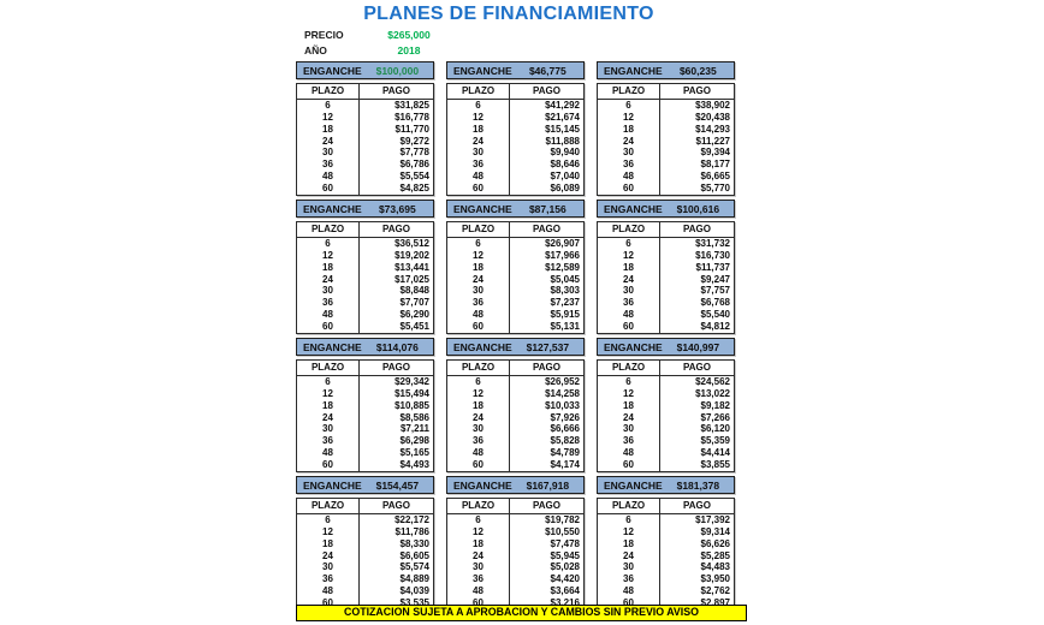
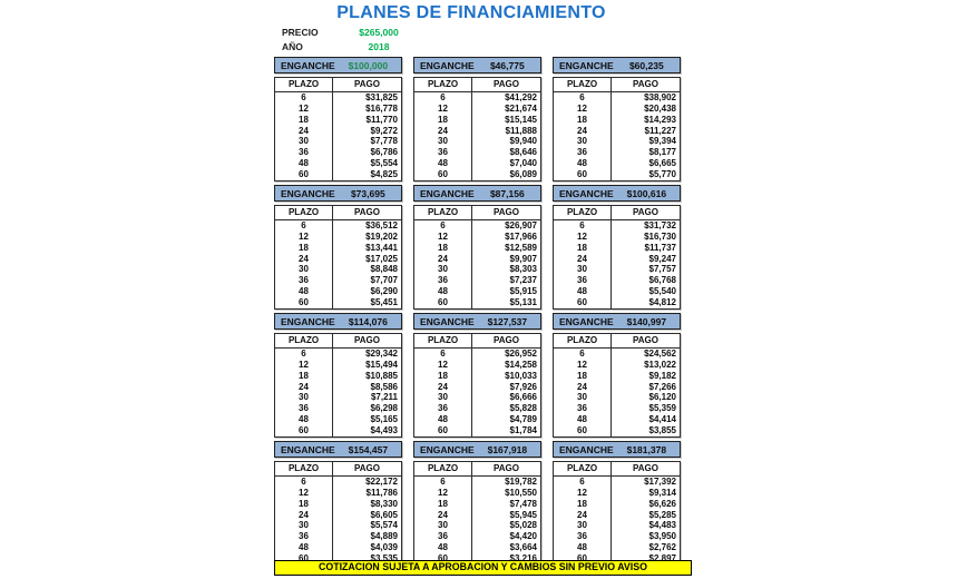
  PLANES DE FINANCIAMIENTO
  PRECIO
  $265,000
  AÑO
  2018
  ENGANCHE
  $100,000
  PLAZO
  PAGO
  6
  $31,825
  12
  $16,778
  18
  $11,770
  24
  $9,272
  30
  $7,778
  36
  $6,786
  48
  $5,554
  60
  $4,825
  ENGANCHE
  $46,775
  PLAZO
  PAGO
  6
  $41,292
  12
  $21,674
  18
  $15,145
  24
  $11,888
  30
  $9,940
  36
  $8,646
  48
  $7,040
  60
  $6,089
  ENGANCHE
  $60,235
  PLAZO
  PAGO
  6
  $38,902
  12
  $20,438
  18
  $14,293
  24
  $11,227
  30
  $9,394
  36
  $8,177
  48
  $6,665
  60
  $5,770
  ENGANCHE
  $73,695
  PLAZO
  PAGO
  6
  $36,512
  12
  $19,202
  18
  $13,441
  24
  $17,025
  30
  $8,848
  36
  $7,707
  48
  $6,290
  60
  $5,451
  ENGANCHE
  $87,156
  PLAZO
  PAGO
  6
  $26,907
  12
  $17,966
  18
  $12,589
  24
- $5,045
+ $9,907
  30
  $8,303
  36
  $7,237
  48
  $5,915
  60
  $5,131
  ENGANCHE
  $100,616
  PLAZO
  PAGO
  6
  $31,732
  12
  $16,730
  18
  $11,737
  24
  $9,247
  30
  $7,757
  36
  $6,768
  48
  $5,540
  60
  $4,812
  ENGANCHE
  $114,076
  PLAZO
  PAGO
  6
  $29,342
  12
  $15,494
  18
  $10,885
  24
  $8,586
  30
  $7,211
  36
  $6,298
  48
  $5,165
  60
  $4,493
  ENGANCHE
  $127,537
  PLAZO
  PAGO
  6
  $26,952
  12
  $14,258
  18
  $10,033
  24
  $7,926
  30
  $6,666
  36
  $5,828
  48
  $4,789
  60
- $4,174
+ $1,784
  ENGANCHE
  $140,997
  PLAZO
  PAGO
  6
  $24,562
  12
  $13,022
  18
  $9,182
  24
  $7,266
  30
  $6,120
  36
  $5,359
  48
  $4,414
  60
  $3,855
  ENGANCHE
  $154,457
  PLAZO
  PAGO
  6
  $22,172
  12
  $11,786
  18
  $8,330
  24
  $6,605
  30
  $5,574
  36
  $4,889
  48
  $4,039
  60
  $3,535
  ENGANCHE
  $167,918
  PLAZO
  PAGO
  6
  $19,782
  12
  $10,550
  18
  $7,478
  24
  $5,945
  30
  $5,028
  36
  $4,420
  48
  $3,664
  60
  $3,216
  ENGANCHE
  $181,378
  PLAZO
  PAGO
  6
  $17,392
  12
  $9,314
  18
  $6,626
  24
  $5,285
  30
  $4,483
  36
  $3,950
  48
  $2,762
  60
  $2,897
  COTIZACION SUJETA A APROBACION Y CAMBIOS SIN PREVIO AVISO
